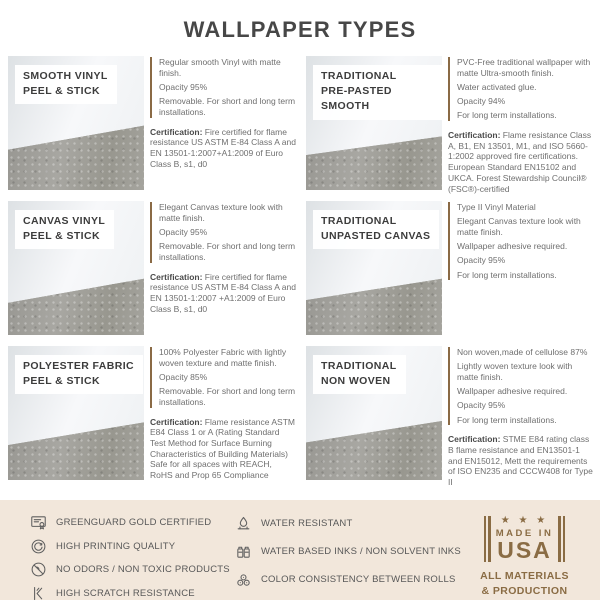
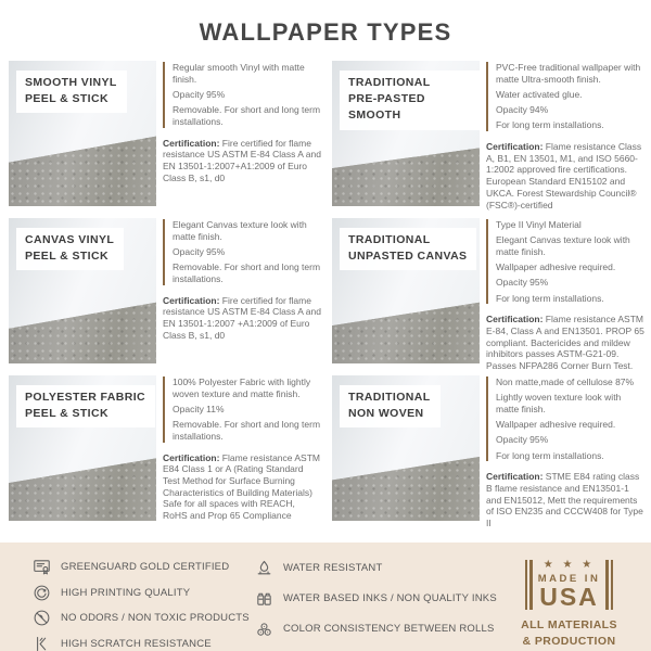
  WALLPAPER TYPES
  SMOOTH VINYL
  PEEL & STICK
  Regular smooth Vinyl with matte finish.
  Opacity 95%
  Removable. For short and long term installations.
  Certification: Fire certified for flame resistance US ASTM E-84 Class A and EN 13501-1:2007+A1:2009 of Euro Class B, s1, d0
  TRADITIONAL
  PRE-PASTED SMOOTH
  PVC-Free traditional wallpaper with matte Ultra-smooth finish.
  Water activated glue.
  Opacity 94%
  For long term installations.
  Certification: Flame resistance Class A, B1, EN 13501, M1, and ISO 5660-1:2002 approved fire certifications. European Standard EN15102 and UKCA. Forest Stewardship Council® (FSC®)-certified
  CANVAS VINYL
  PEEL & STICK
  Elegant Canvas texture look with matte finish.
  Opacity 95%
  Removable. For short and long term installations.
  Certification: Fire certified for flame resistance US ASTM E-84 Class A and EN 13501-1:2007 +A1:2009 of Euro Class B, s1, d0
  TRADITIONAL
  UNPASTED CANVAS
  Type II Vinyl Material
  Elegant Canvas texture look with matte finish.
  Wallpaper adhesive required.
  Opacity 95%
  For long term installations.
+ Certification: Flame resistance ASTM E-84, Class A and EN13501. PROP 65 compliant. Bactericides and mildew inhibitors passes ASTM-G21-09. Passes NFPA286 Corner Burn Test.
  POLYESTER FABRIC
  PEEL & STICK
  100% Polyester Fabric with lightly woven texture and matte finish.
- Opacity 85%
+ Opacity 11%
  Removable. For short and long term installations.
  Certification: Flame resistance ASTM E84 Class 1 or A (Rating Standard Test Method for Surface Burning Characteristics of Building Materials)
  Safe for all spaces with REACH, RoHS and Prop 65 Compliance
  TRADITIONAL
  NON WOVEN
- Non woven,made of cellulose 87%
+ Non matte,made of cellulose 87%
  Lightly woven texture look with matte finish.
  Wallpaper adhesive required.
  Opacity 95%
  For long term installations.
  Certification: STME E84 rating class B flame resistance and EN13501-1 and EN15012, Mett the requirements of ISO EN235 and CCCW408 for Type II
  GREENGUARD GOLD CERTIFIED
  HIGH PRINTING QUALITY
  NO ODORS / NON TOXIC PRODUCTS
  HIGH SCRATCH RESISTANCE
  WATER RESISTANT
- WATER BASED INKS / NON SOLVENT INKS
+ WATER BASED INKS / NON QUALITY INKS
  COLOR CONSISTENCY BETWEEN ROLLS
  ★ ★ ★
  MADE IN
  USA
  ALL MATERIALS
  & PRODUCTION
